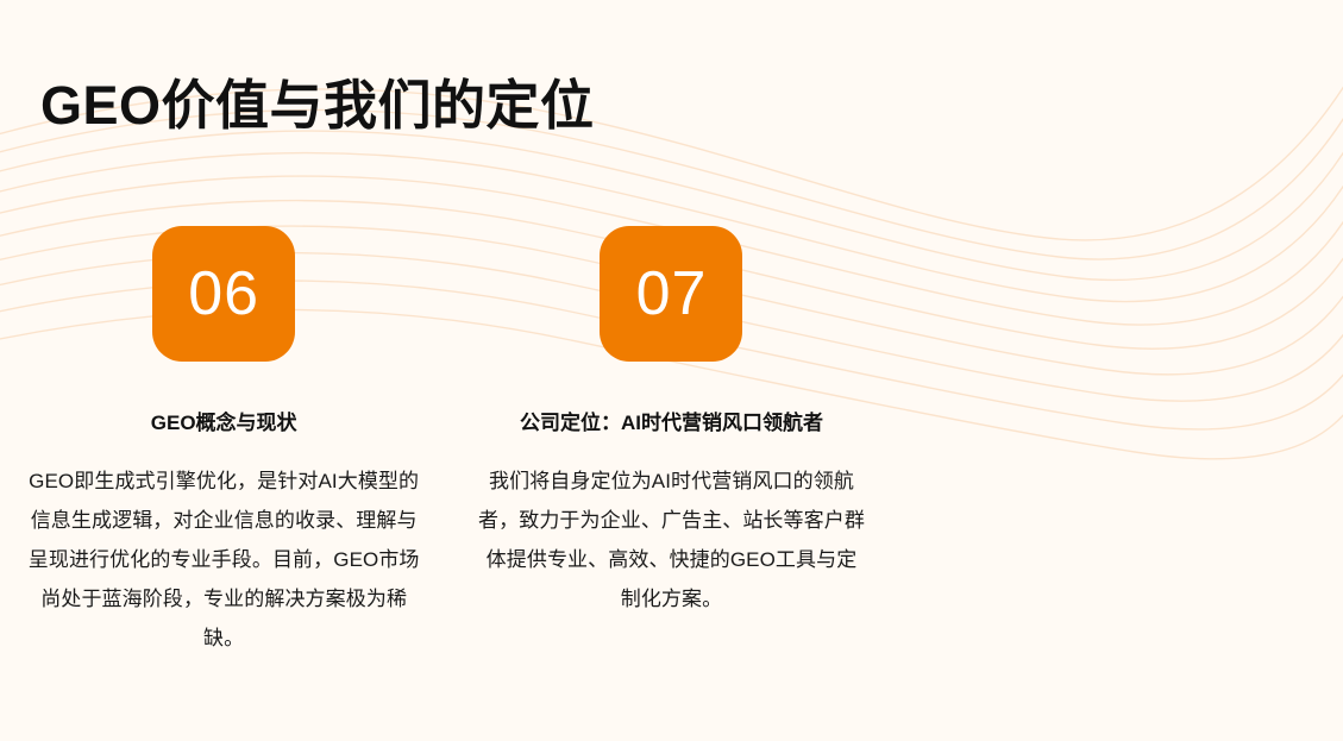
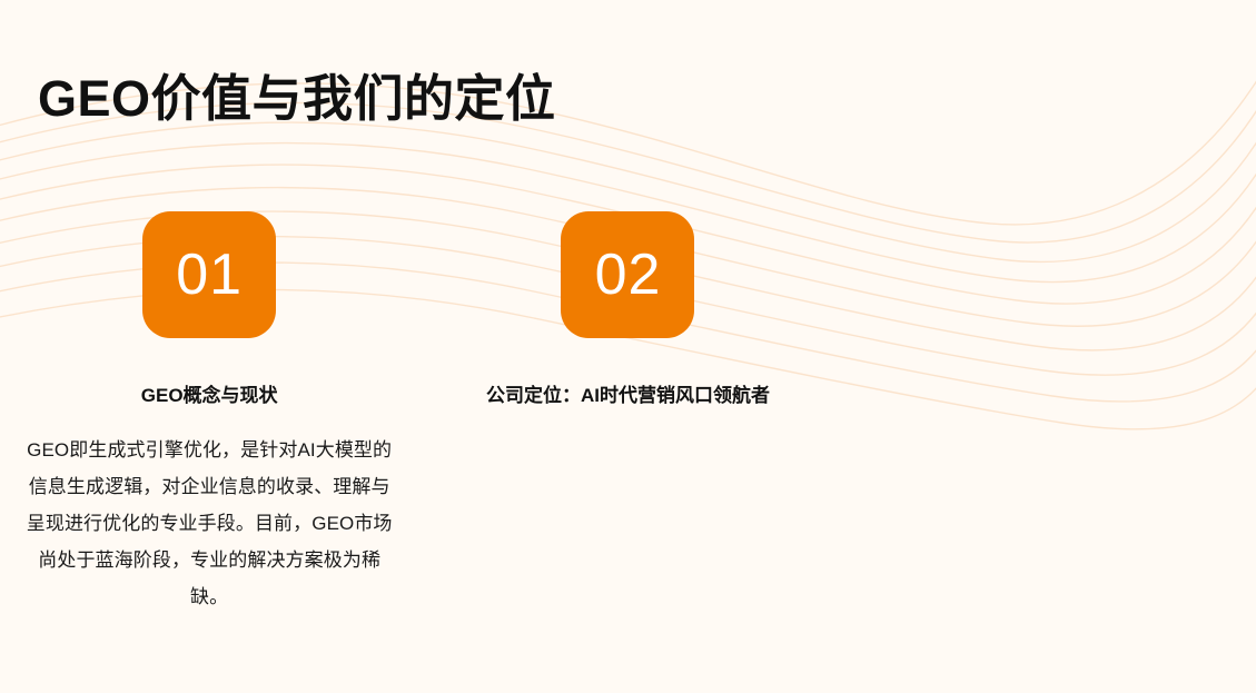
  GEO价值与我们的定位
- 06
+ 01
  GEO概念与现状
  GEO即生成式引擎优化，是针对AI大模型的信息生成逻辑，对企业信息的收录、理解与呈现进行优化的专业手段。目前，GEO市场尚处于蓝海阶段，专业的解决方案极为稀缺。
- 07
+ 02
  公司定位：AI时代营销风口领航者
- 我们将自身定位为AI时代营销风口的领航者，致力于为企业、广告主、站长等客户群体提供专业、高效、快捷的GEO工具与定制化方案。
